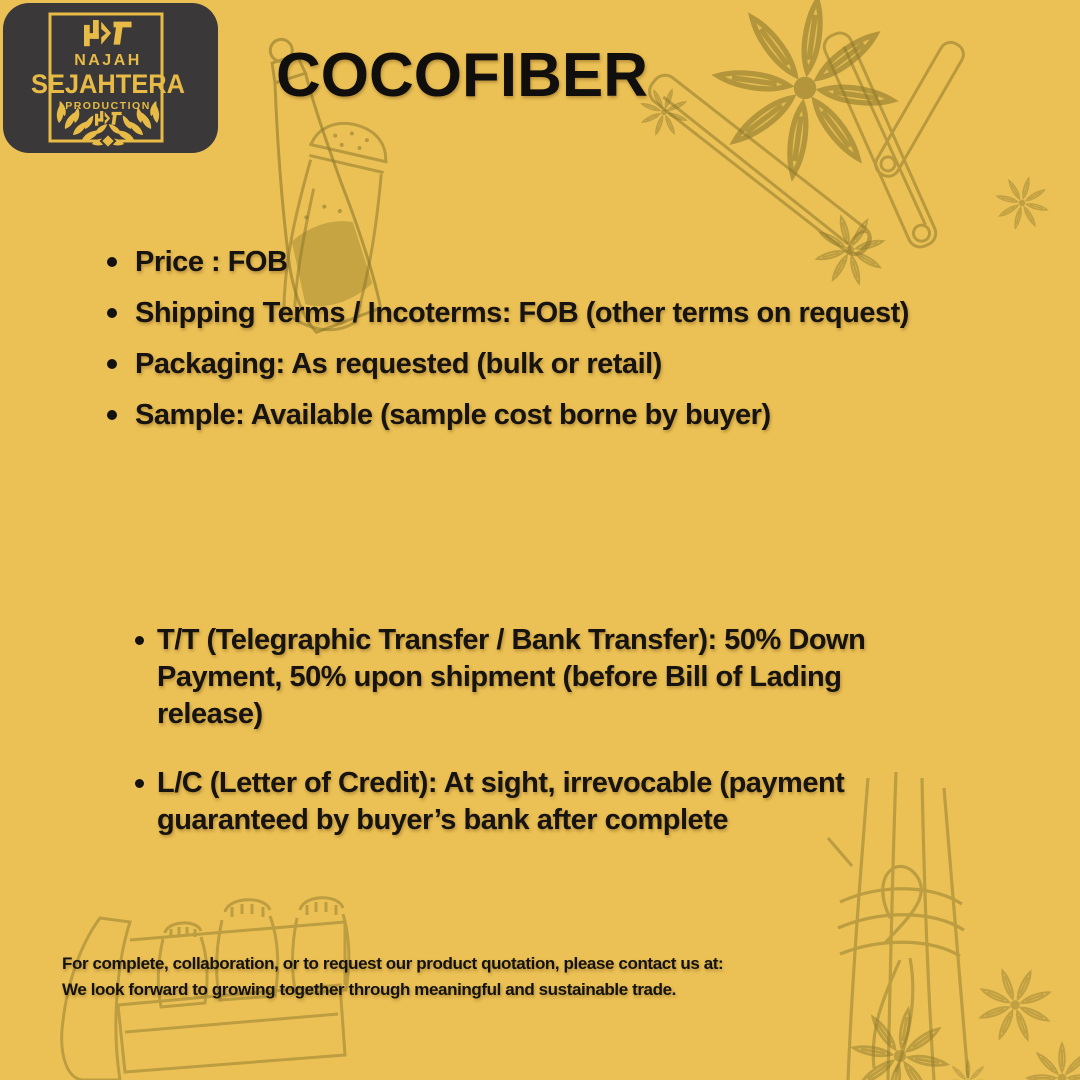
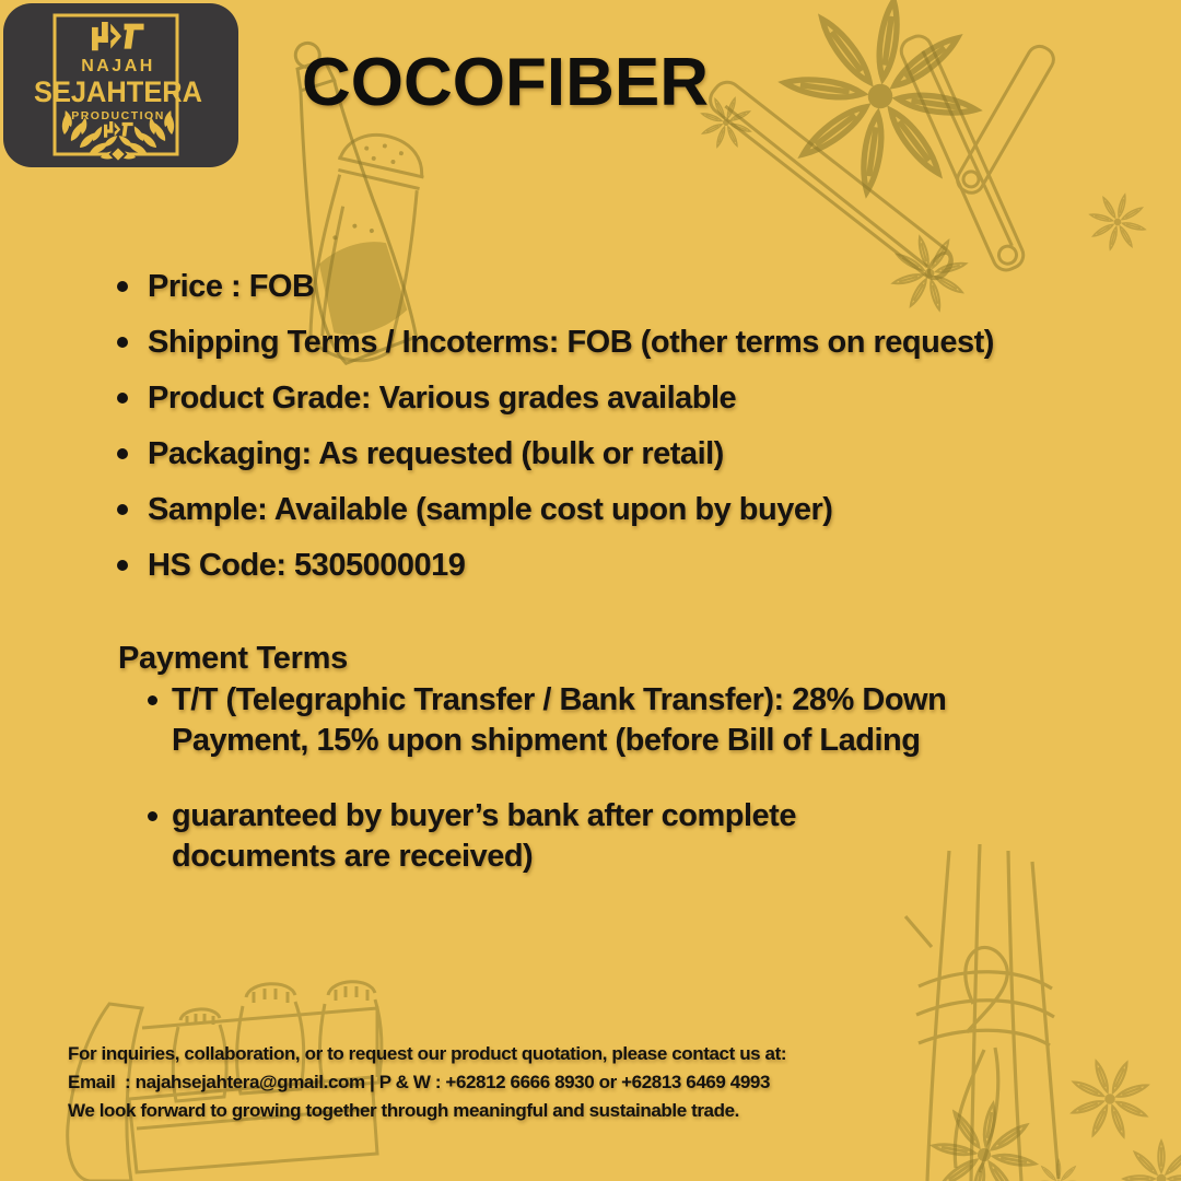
  NAJAH
  SEJAHTERA
  PRODUCTION
  COCOFIBER
  Price : FOB
  Shipping Terms / Incoterms: FOB (other terms on request)
+ Product Grade: Various grades available
  Packaging: As requested (bulk or retail)
- Sample: Available (sample cost borne by buyer)
+ Sample: Available (sample cost upon by buyer)
+ HS Code: 5305000019
+ Payment Terms
- T/T (Telegraphic Transfer / Bank Transfer): 50% Down
+ T/T (Telegraphic Transfer / Bank Transfer): 28% Down
- Payment, 50% upon shipment (before Bill of Lading
+ Payment, 15% upon shipment (before Bill of Lading
- release)
- L/C (Letter of Credit): At sight, irrevocable (payment
  guaranteed by buyer’s bank after complete
+ documents are received)
- For complete, collaboration, or to request our product quotation, please contact us at:
+ For inquiries, collaboration, or to request our product quotation, please contact us at:
+ Email : najahsejahtera@gmail.com | P & W : +62812 6666 8930 or +62813 6469 4993
  We look forward to growing together through meaningful and sustainable trade.
